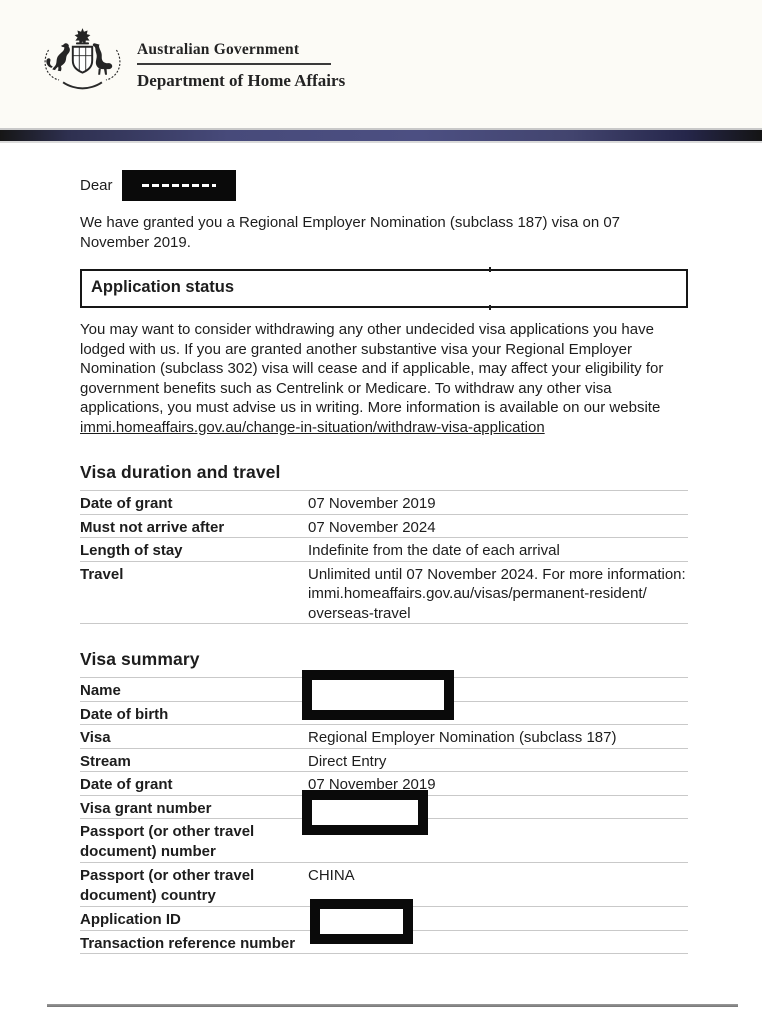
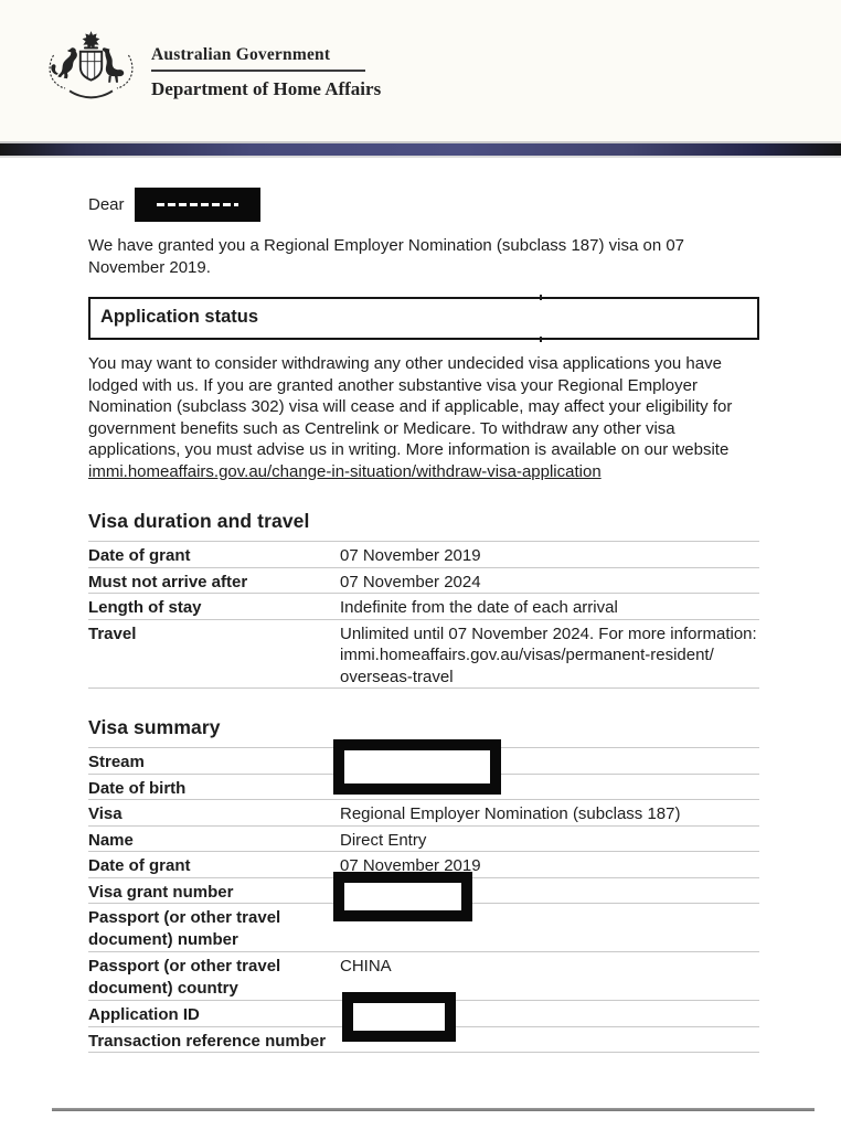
  Australian Government
  Department of Home Affairs
  Dear
  We have granted you a Regional Employer Nomination (subclass 187) visa on 07 November 2019.
  Application status
  You may want to consider withdrawing any other undecided visa applications you have lodged with us. If you are granted another substantive visa your Regional Employer Nomination (subclass 302) visa will cease and if applicable, may affect your eligibility for government benefits such as Centrelink or Medicare. To withdraw any other visa applications, you must advise us in writing. More information is available on our website immi.homeaffairs.gov.au/change-in-situation/withdraw-visa-application
  Visa duration and travel
  Date of grant
  07 November 2019
  Must not arrive after
  07 November 2024
  Length of stay
  Indefinite from the date of each arrival
  Travel
  Unlimited until 07 November 2024. For more information:
  immi.homeaffairs.gov.au/visas/permanent-resident/
  overseas-travel
  Visa summary
- Name
+ Stream
  Date of birth
  Visa
  Regional Employer Nomination (subclass 187)
- Stream
+ Name
  Direct Entry
  Date of grant
  07 November 2019
  Visa grant number
  Passport (or other travel document) number
  Passport (or other travel document) country
  CHINA
  Application ID
  Transaction reference number
